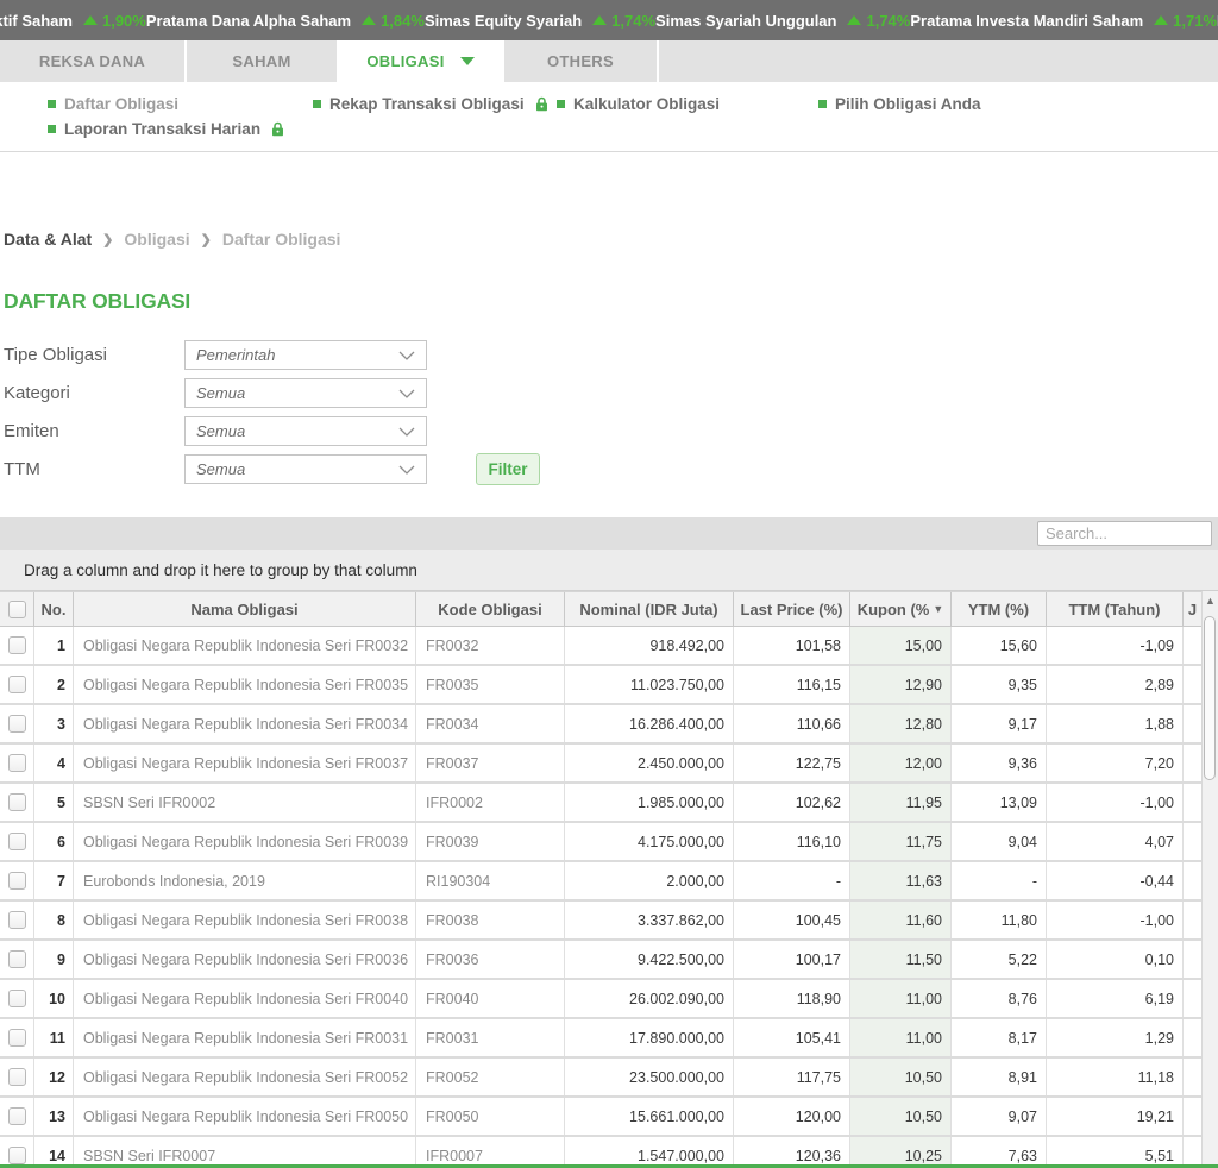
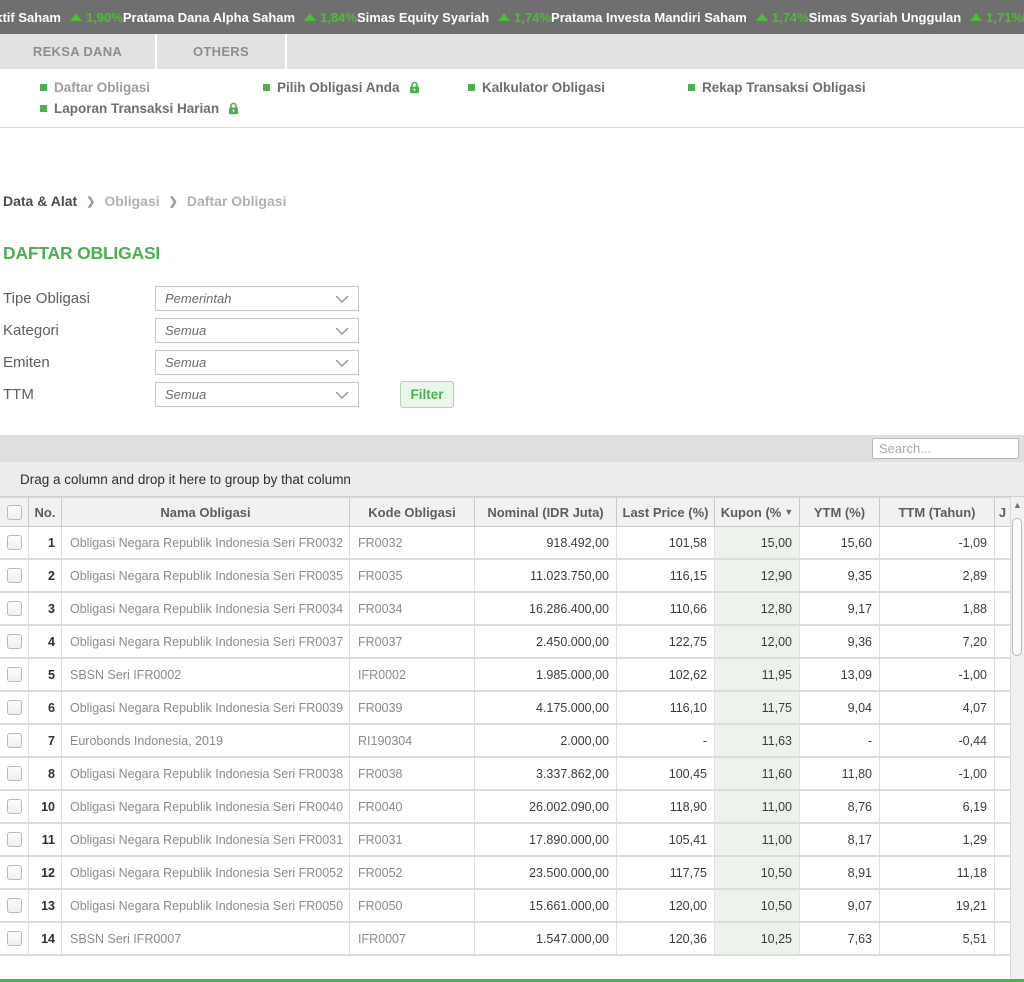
  tif Saham
  1,90%
  Pratama Dana Alpha Saham
  1,84%
  Simas Equity Syariah
  1,74%
- Simas Syariah Unggulan
+ Pratama Investa Mandiri Saham
  1,74%
- Pratama Investa Mandiri Saham
+ Simas Syariah Unggulan
  1,71%
  REKSA DANA
- SAHAM
- OBLIGASI
  OTHERS
  Daftar Obligasi
- Rekap Transaksi Obligasi
+ Pilih Obligasi Anda
  Kalkulator Obligasi
- Pilih Obligasi Anda
+ Rekap Transaksi Obligasi
  Laporan Transaksi Harian
  Data & Alat
  ❯
  Obligasi
  ❯
  Daftar Obligasi
  DAFTAR OBLIGASI
  Tipe Obligasi
  Pemerintah
  Kategori
  Semua
  Emiten
  Semua
  TTM
  Semua
  Filter
  Search...
  Drag a column and drop it here to group by that column
  No.
  Nama Obligasi
  Kode Obligasi
  Nominal (IDR Juta)
  Last Price (%)
  Kupon (%
  ▼
  YTM (%)
  TTM (Tahun)
  J
  1
  Obligasi Negara Republik Indonesia Seri FR0032
  FR0032
  918.492,00
  101,58
  15,00
  15,60
  -1,09
  2
  Obligasi Negara Republik Indonesia Seri FR0035
  FR0035
  11.023.750,00
  116,15
  12,90
  9,35
  2,89
  3
  Obligasi Negara Republik Indonesia Seri FR0034
  FR0034
  16.286.400,00
  110,66
  12,80
  9,17
  1,88
  4
  Obligasi Negara Republik Indonesia Seri FR0037
  FR0037
  2.450.000,00
  122,75
  12,00
  9,36
  7,20
  5
  SBSN Seri IFR0002
  IFR0002
  1.985.000,00
  102,62
  11,95
  13,09
  -1,00
  6
  Obligasi Negara Republik Indonesia Seri FR0039
  FR0039
  4.175.000,00
  116,10
  11,75
  9,04
  4,07
  7
  Eurobonds Indonesia, 2019
  RI190304
  2.000,00
  -
  11,63
  -
  -0,44
  8
  Obligasi Negara Republik Indonesia Seri FR0038
  FR0038
  3.337.862,00
  100,45
  11,60
  11,80
  -1,00
- 9
- Obligasi Negara Republik Indonesia Seri FR0036
- FR0036
- 9.422.500,00
- 100,17
- 11,50
- 5,22
- 0,10
  10
  Obligasi Negara Republik Indonesia Seri FR0040
  FR0040
  26.002.090,00
  118,90
  11,00
  8,76
  6,19
  11
  Obligasi Negara Republik Indonesia Seri FR0031
  FR0031
  17.890.000,00
  105,41
  11,00
  8,17
  1,29
  12
  Obligasi Negara Republik Indonesia Seri FR0052
  FR0052
  23.500.000,00
  117,75
  10,50
  8,91
  11,18
  13
  Obligasi Negara Republik Indonesia Seri FR0050
  FR0050
  15.661.000,00
  120,00
  10,50
  9,07
  19,21
  14
  SBSN Seri IFR0007
  IFR0007
  1.547.000,00
  120,36
  10,25
  7,63
  5,51
  ▲
